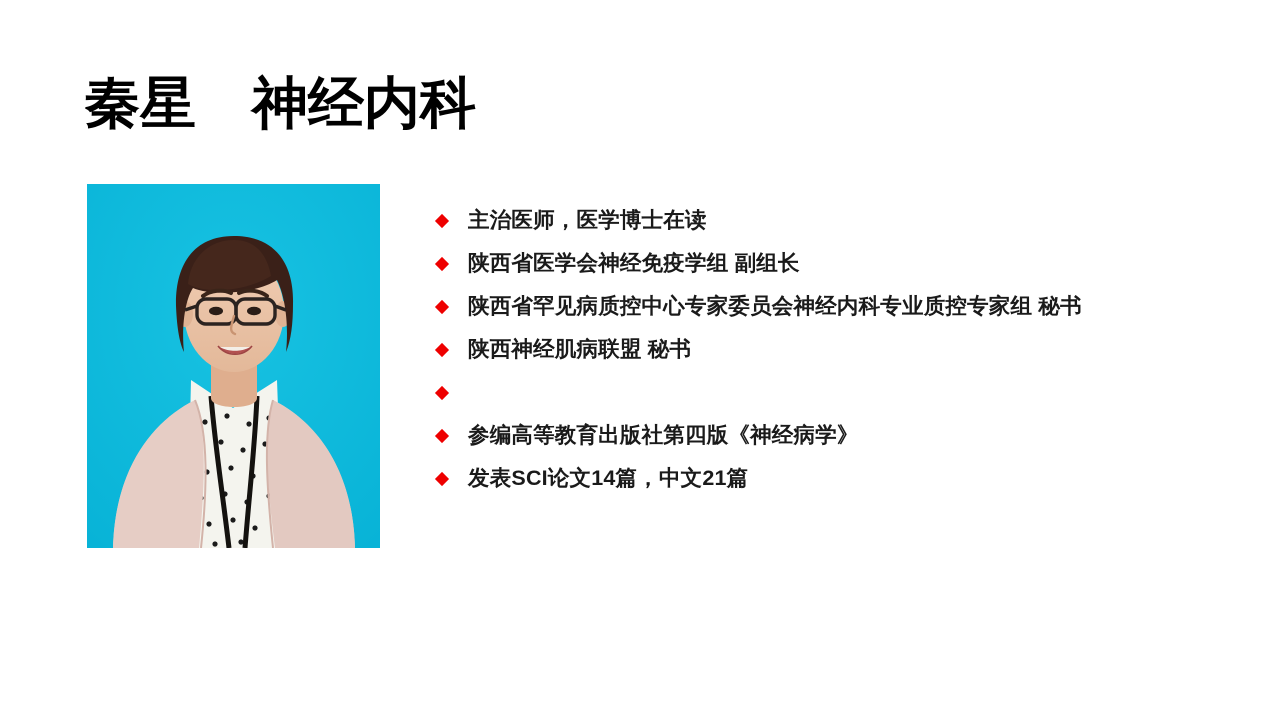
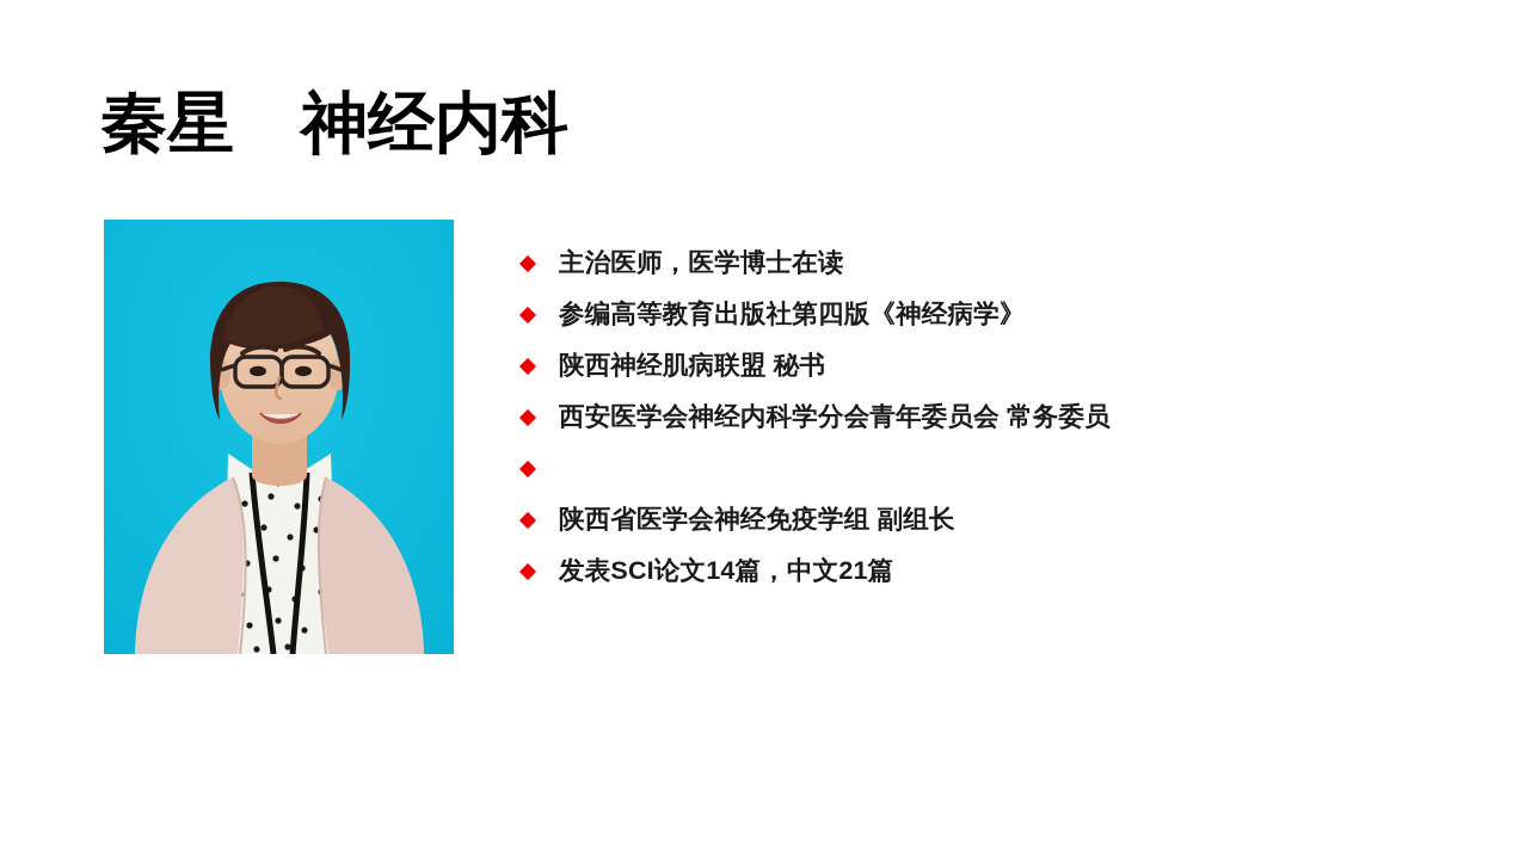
  秦星 神经内科
  主治医师，医学博士在读
- 陕西省医学会神经免疫学组 副组长
+ 参编高等教育出版社第四版《神经病学》
- 陕西省罕见病质控中心专家委员会神经内科专业质控专家组 秘书
  陕西神经肌病联盟 秘书
+ 西安医学会神经内科学分会青年委员会 常务委员
- 参编高等教育出版社第四版《神经病学》
+ 陕西省医学会神经免疫学组 副组长
  发表SCI论文14篇，中文21篇
